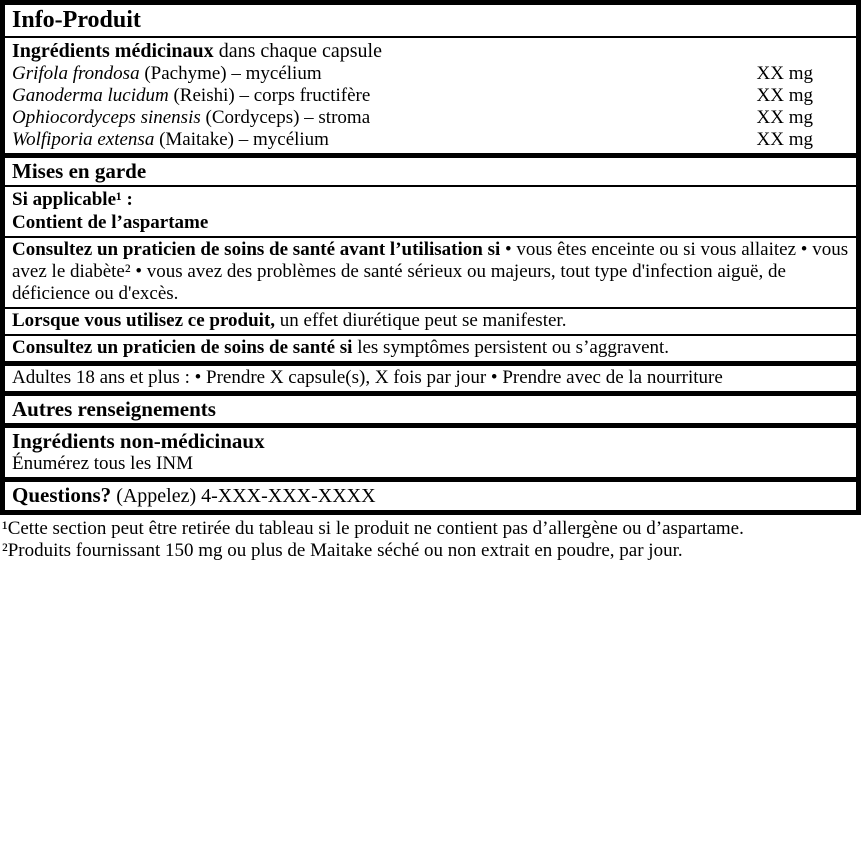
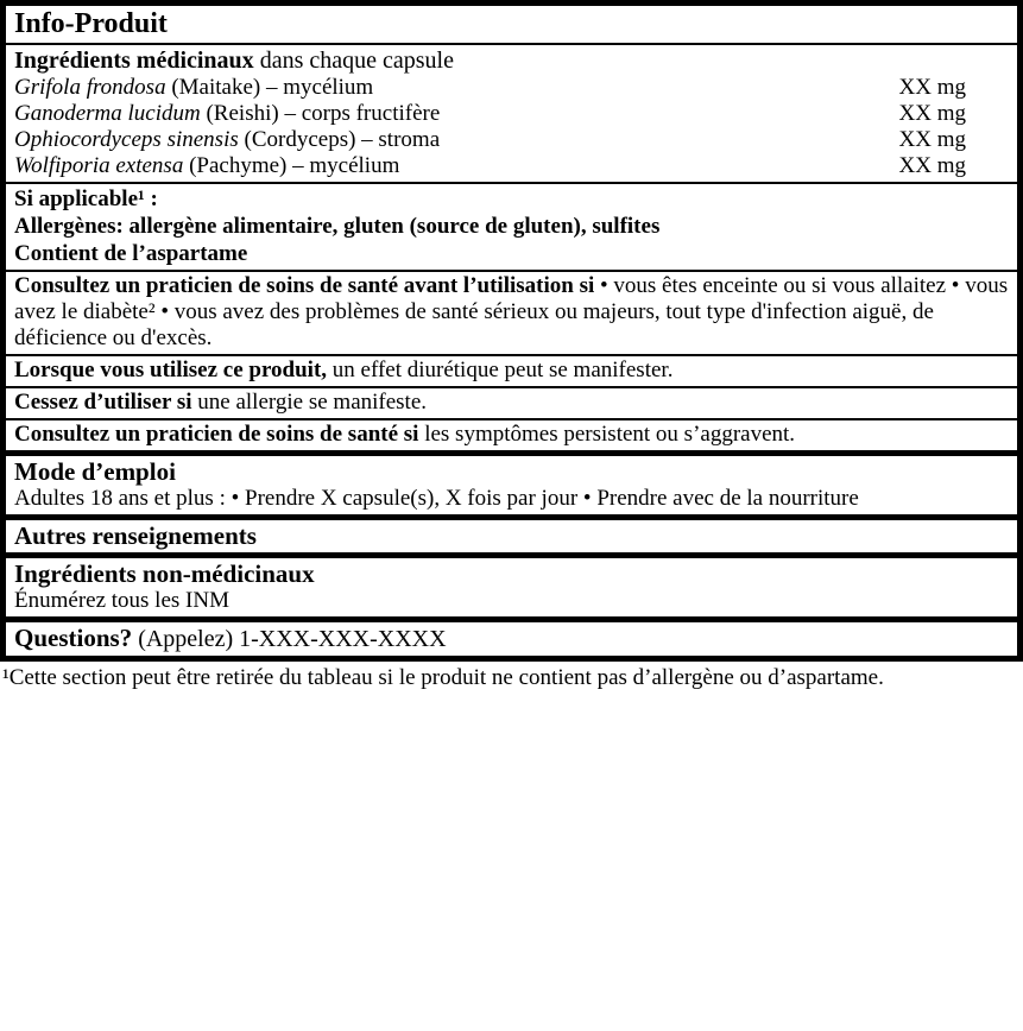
  Info-Produit
  Ingrédients médicinaux dans chaque capsule
- Grifola frondosa (Pachyme) – mycélium
+ Grifola frondosa (Maitake) – mycélium
  XX mg
  Ganoderma lucidum (Reishi) – corps fructifère
  XX mg
  Ophiocordyceps sinensis (Cordyceps) – stroma
  XX mg
- Wolfiporia extensa (Maitake) – mycélium
+ Wolfiporia extensa (Pachyme) – mycélium
  XX mg
- Mises en garde
  Si applicable¹ :
+ Allergènes: allergène alimentaire, gluten (source de gluten), sulfites
  Contient de l’aspartame
  Consultez un praticien de soins de santé avant l’utilisation si • vous êtes enceinte ou si vous allaitez • vous avez le diabète² • vous avez des problèmes de santé sérieux ou majeurs, tout type d'infection aiguë, de déficience ou d'excès.
  Lorsque vous utilisez ce produit, un effet diurétique peut se manifester.
+ Cessez d’utiliser si une allergie se manifeste.
  Consultez un praticien de soins de santé si les symptômes persistent ou s’aggravent.
+ Mode d’emploi
  Adultes 18 ans et plus : • Prendre X capsule(s), X fois par jour • Prendre avec de la nourriture
  Autres renseignements
  Ingrédients non-médicinaux
  Énumérez tous les INM
- Questions? (Appelez) 4-XXX-XXX-XXXX
+ Questions? (Appelez) 1-XXX-XXX-XXXX
  ¹Cette section peut être retirée du tableau si le produit ne contient pas d’allergène ou d’aspartame.
- ²Produits fournissant 150 mg ou plus de Maitake séché ou non extrait en poudre, par jour.
